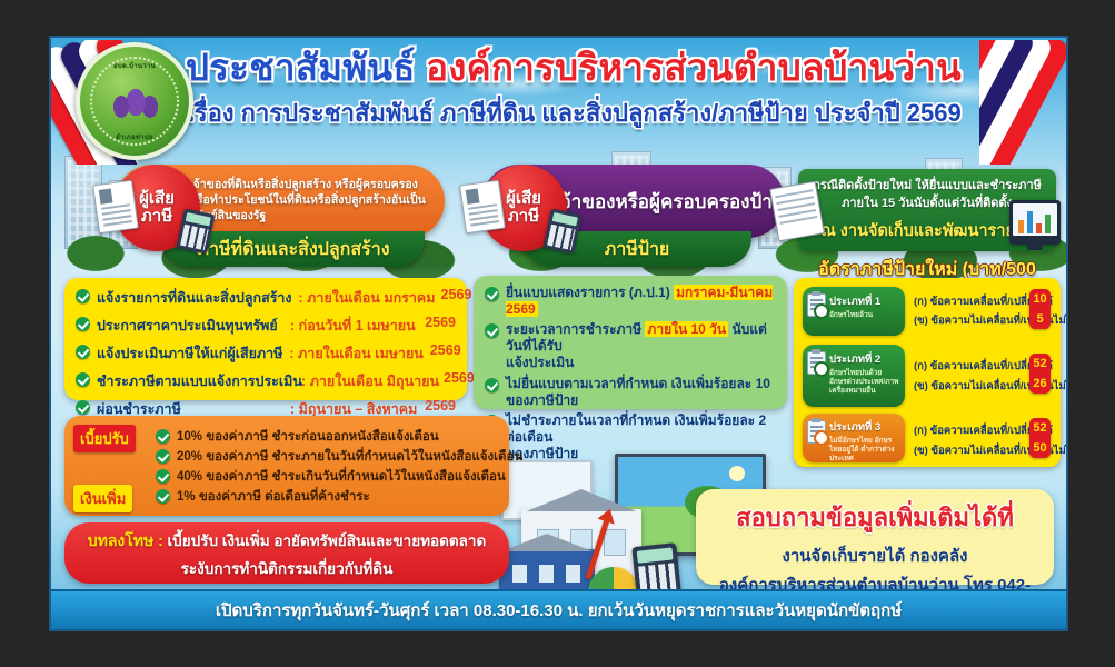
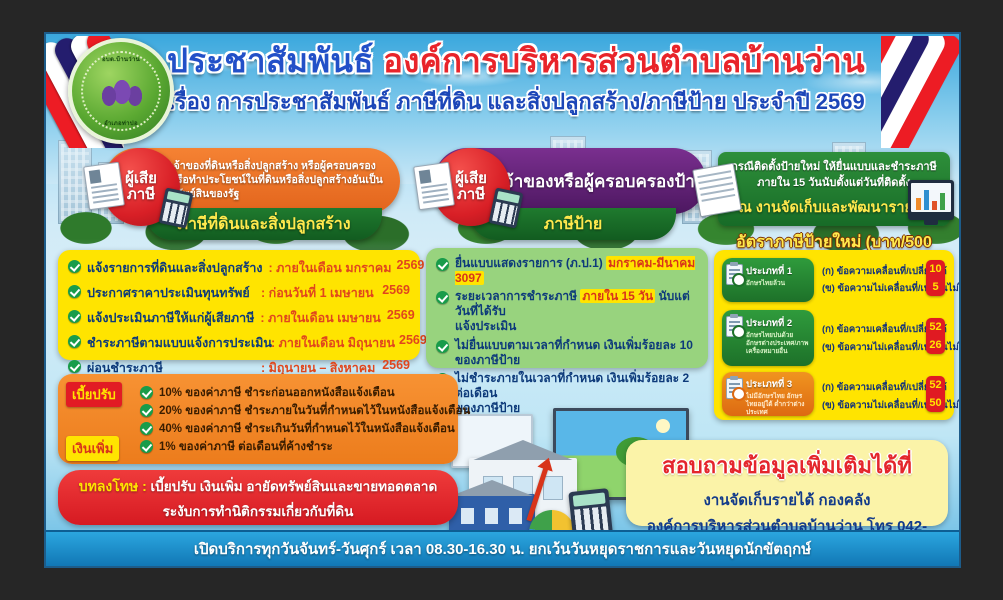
  ประชาสัมพันธ์ องค์การบริหารส่วนตำบลบ้านว่าน
  รื่อง การประชาสัมพันธ์ ภาษีที่ดิน และสิ่งปลูกสร้าง/ภาษีป้าย ประจำปี 2569
  จ้าของที่ดินหรือสิ่งปลูกสร้าง หรือผู้ครอบครอง
  รือทำประโยชน์ในที่ดินหรือสิ่งปลูกสร้างอันเป็น
  ผู้เสีย
  ภาษี
  าษีที่ดินและสิ่งปลูกสร้าง
  าของหรือผู้ครอบครองป้า
  ผู้เสีย
  ภาษี
  ภาษีป้าย
  กรณีติดตั้งป้ายใหม่ ให้ยื่นแบบและชำระภาษี
  ภายใน 15 วันนับตั้งแต่วันที่ติดตั้
  ณ งานจัดเก็บและพัฒนารา
  อัตราภาษีป้ายใหม่ (บาท/500
  แจ้งรายการที่ดินและสิ่งปลูกสร้าง
  : ภายในเดือน มกราคม
  2569
  ประกาศราคาประเมินทุนทรัพย์
  : ก่อนวันที่ 1 เมษายน
  2569
  แจ้งประเมินภาษีให้แก่ผู้เสียภาษี
  : ภายในเดือน เมษายน
  2569
  ชำระภาษีตามแบบแจ้งการประเมิน
  : ภายในเดือน มิถุนายน
  2569
  ผ่อนชำระภาษี
  : มิถุนายน – สิงหาคม
  2569
- ยื่นแบบแสดงรายการ (ภ.ป.1) มกราคม-มีนาคม 2569
+ ยื่นแบบแสดงรายการ (ภ.ป.1) มกราคม-มีนาคม 3097
- ระยะเวลาการชำระภาษี ภายใน 10 วัน นับแต่วันที่ได้รับ
+ ระยะเวลาการชำระภาษี ภายใน 15 วัน นับแต่วันที่ได้รับ
  แจ้งประเมิน
  ไม่ยื่นแบบตามเวลาที่กำหนด เงินเพิ่มร้อยละ 10 ของภาษีป้าย
  ไม่ชำระภายในเวลาที่กำหนด เงินเพิ่มร้อยละ 2 ต่อเดือน
  ของภาษีป้าย
  ประเภทที่ 1
  (ก) ข้อความเคลื่อนที่/เปลี่
  (ข) ข้อความไม่เคลื่อนที่/เไม่
  10
  5
  ประเภทที่ 2
  (ก) ข้อความเคลื่อนที่/เปลี่
  (ข) ข้อความไม่เคลื่อนที่/เไม่
  52
  26
  ประเภทที่ 3
  (ก) ข้อความเคลื่อนที่/เปลี่
  (ข) ข้อความไม่เคลื่อนที่/เไม่
  52
  50
  เบี้ยปรับ
  เงินเพิ่ม
  10% ของค่าภาษี ชำระก่อนออกหนังสือแจ้งเตือน
  20% ของค่าภาษี ชำระภายในวันที่กำหนดไว้ในหนังสือแจ้งเตือน
  40% ของค่าภาษี ชำระเกินวันที่กำหนดไว้ในหนังสือแจ้งเตือน
  1% ของค่าภาษี ต่อเดือนที่ค้างชำระ
  บทลงโทษ : เบี้ยปรับ เงินเพิ่ม อายัดทรัพย์สินและขายทอดตลาด
  ระงับการทำนิติกรรมเกี่ยวกับที่ดิน
  สอบถามข้อมูลเพิ่มเติมได้ที่
  งานจัดเก็บรายได้ กองคลัง
  องค์การบริหารส่วนตำบลบ้านว่าน โทร 042-
  เปิดบริการทุกวันจันทร์-วันศุกร์ เวลา 08.30-16.30 น. ยกเว้นวันหยุดราชการและวันหยุดนักขัตฤกษ์
